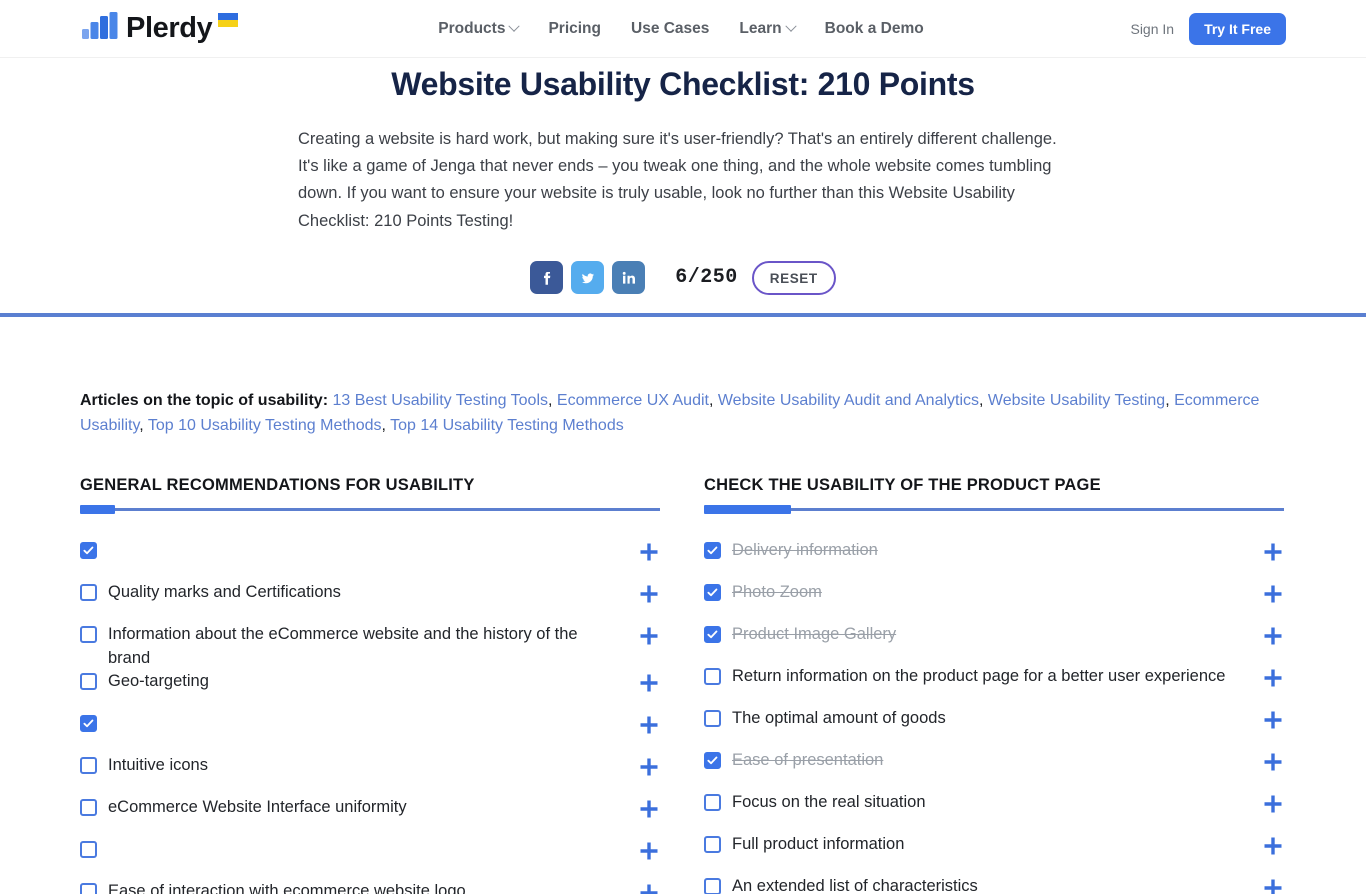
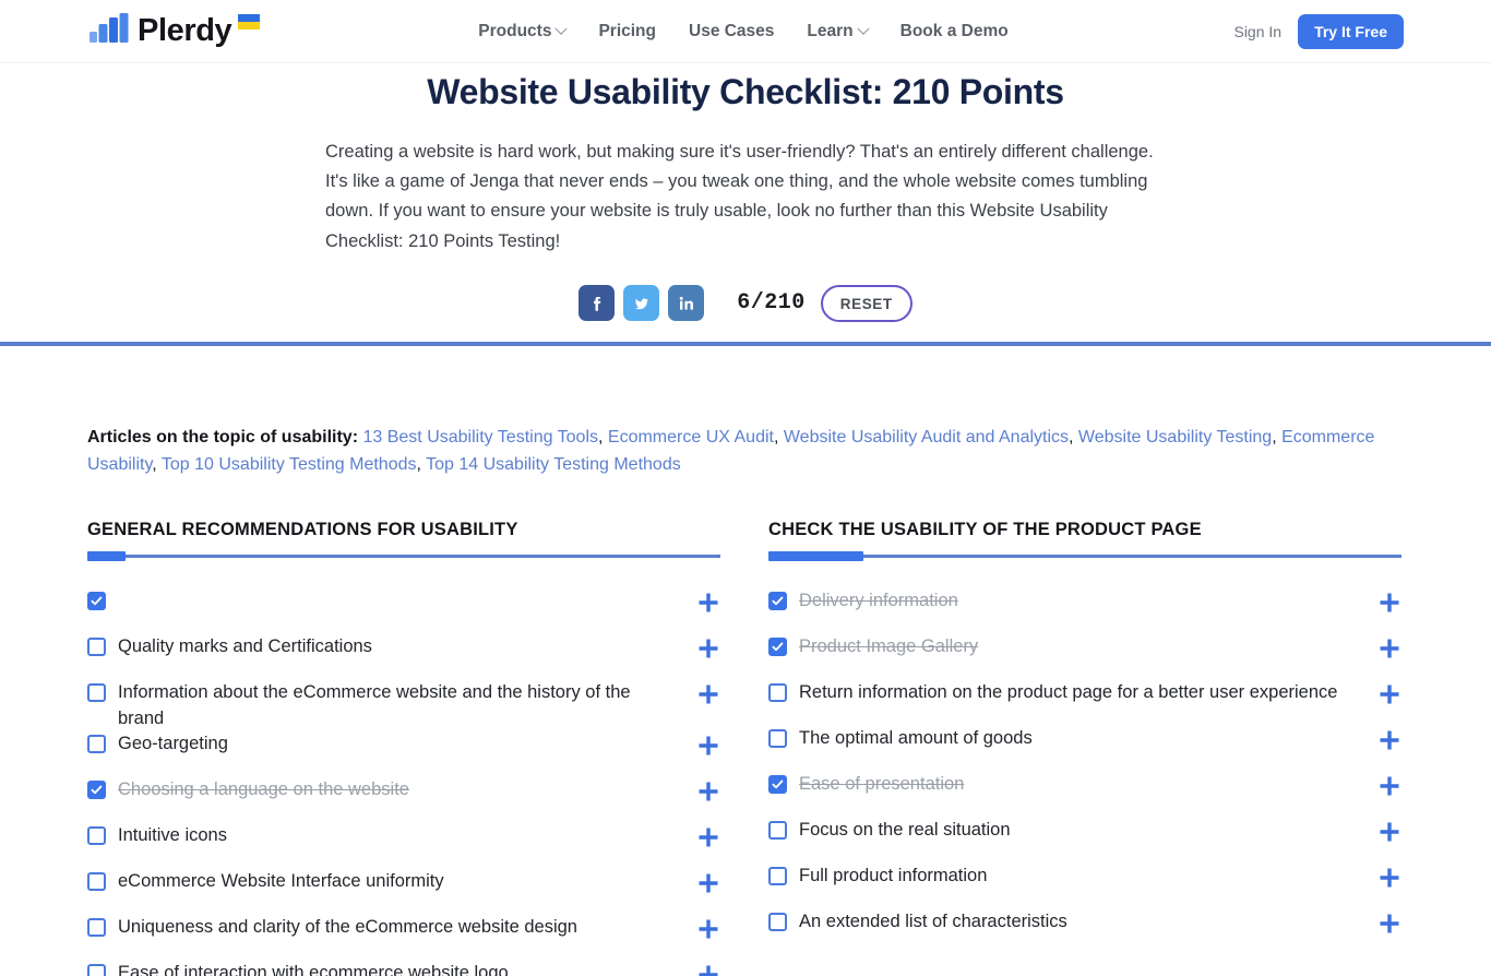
  Plerdy
  Products
  Pricing
  Use Cases
  Learn
  Book a Demo
  Sign In
  Try It Free
  Website Usability Checklist: 210 Points
  Creating a website is hard work, but making sure it's user-friendly? That's an entirely different challenge. It's like a game of Jenga that never ends – you tweak one thing, and the whole website comes tumbling down. If you want to ensure your website is truly usable, look no further than this Website Usability Checklist: 210 Points Testing!
- 6/250
+ 6/210
  RESET
  Articles on the topic of usability: 13 Best Usability Testing Tools, Ecommerce UX Audit, Website Usability Audit and Analytics, Website Usability Testing, Ecommerce Usability, Top 10 Usability Testing Methods, Top 14 Usability Testing Methods
  GENERAL RECOMMENDATIONS FOR USABILITY
  Quality marks and Certifications
  Information about the eCommerce website and the history of the brand
  Geo-targeting
+ Choosing a language on the website
  Intuitive icons
  eCommerce Website Interface uniformity
+ Uniqueness and clarity of the eCommerce website design
  Ease of interaction with ecommerce website logo
  CHECK THE USABILITY OF THE PRODUCT PAGE
  Delivery information
- Photo Zoom
  Product Image Gallery
  Return information on the product page for a better user experience
  The optimal amount of goods
  Ease of presentation
  Focus on the real situation
  Full product information
  An extended list of characteristics
